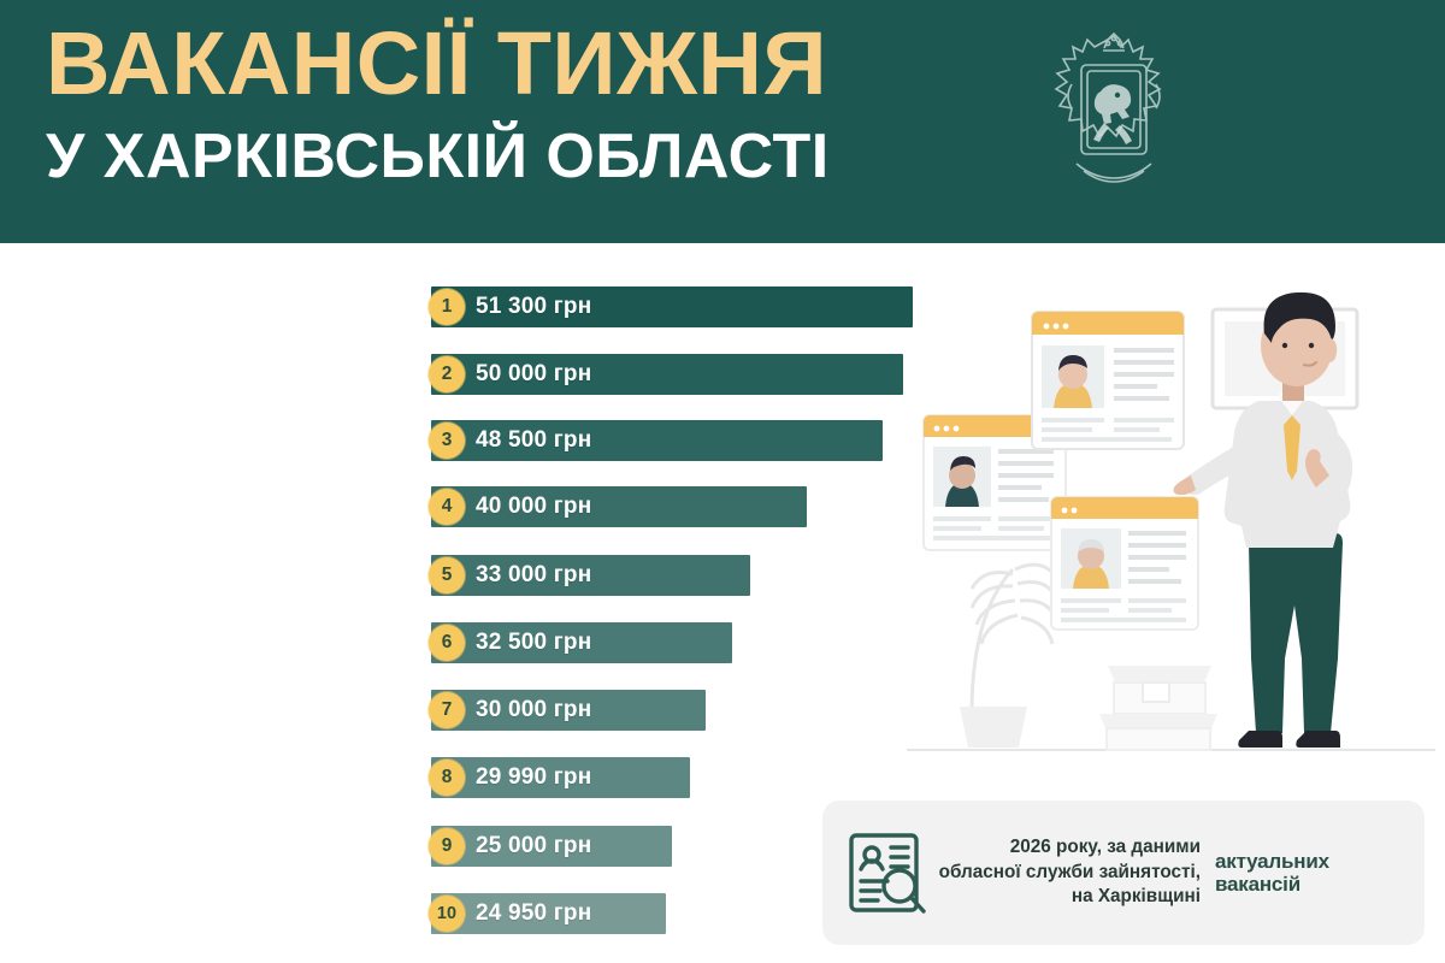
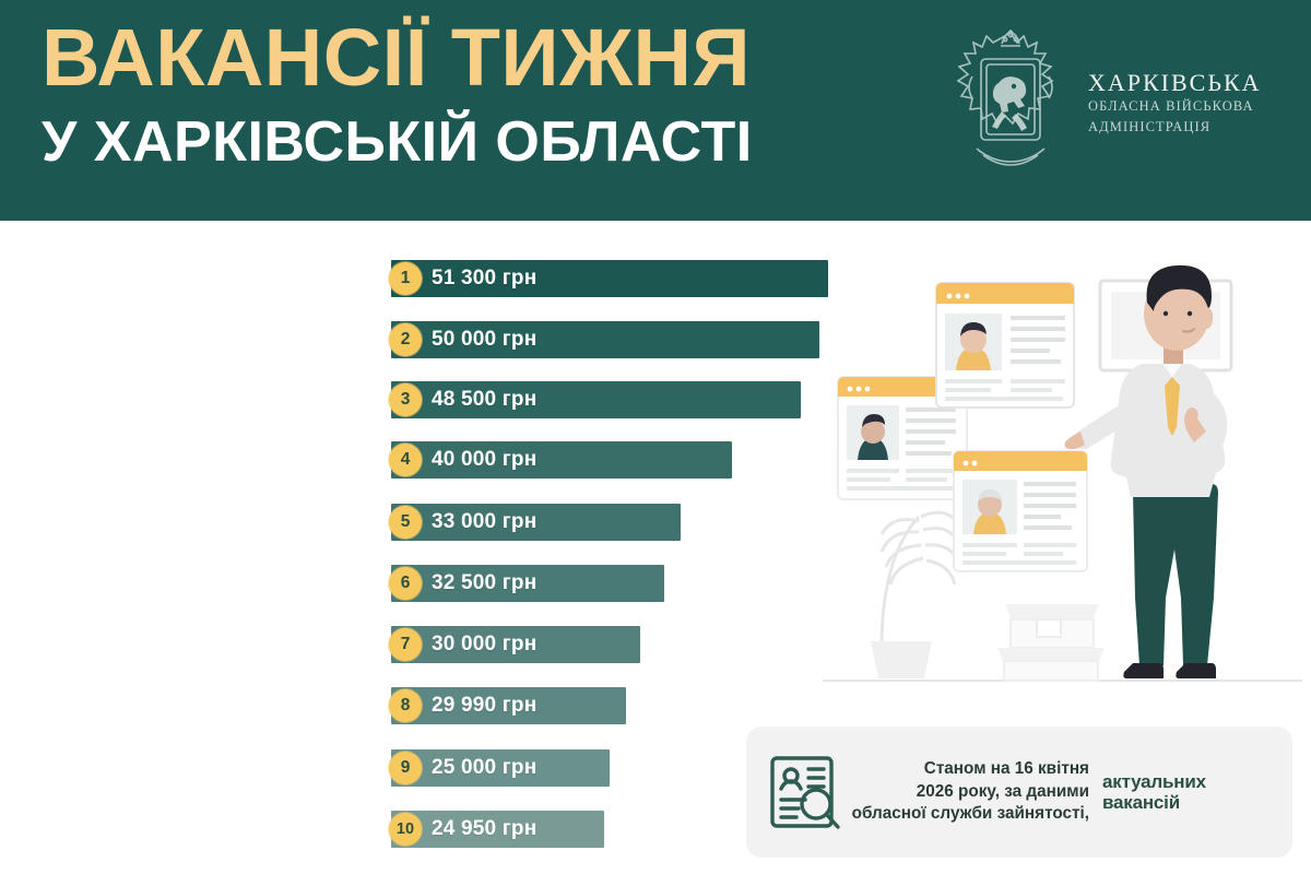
  ВАКАНСІЇ ТИЖНЯ
  У ХАРКІВСЬКІЙ ОБЛАСТІ
+ ХАРКІВСЬКА
+ ОБЛАСНА ВІЙСЬКОВА
+ АДМІНІСТРАЦІЯ
  1
  51 300 грн
  2
  50 000 грн
  3
  48 500 грн
  4
  40 000 грн
  5
  33 000 грн
  6
  32 500 грн
  7
  30 000 грн
  8
  29 990 грн
  9
  25 000 грн
  10
  24 950 грн
+ Станом на 16 квітня
  2026 року, за даними
  обласної служби зайнятості,
- на Харківщині
  актуальних
  вакансій
